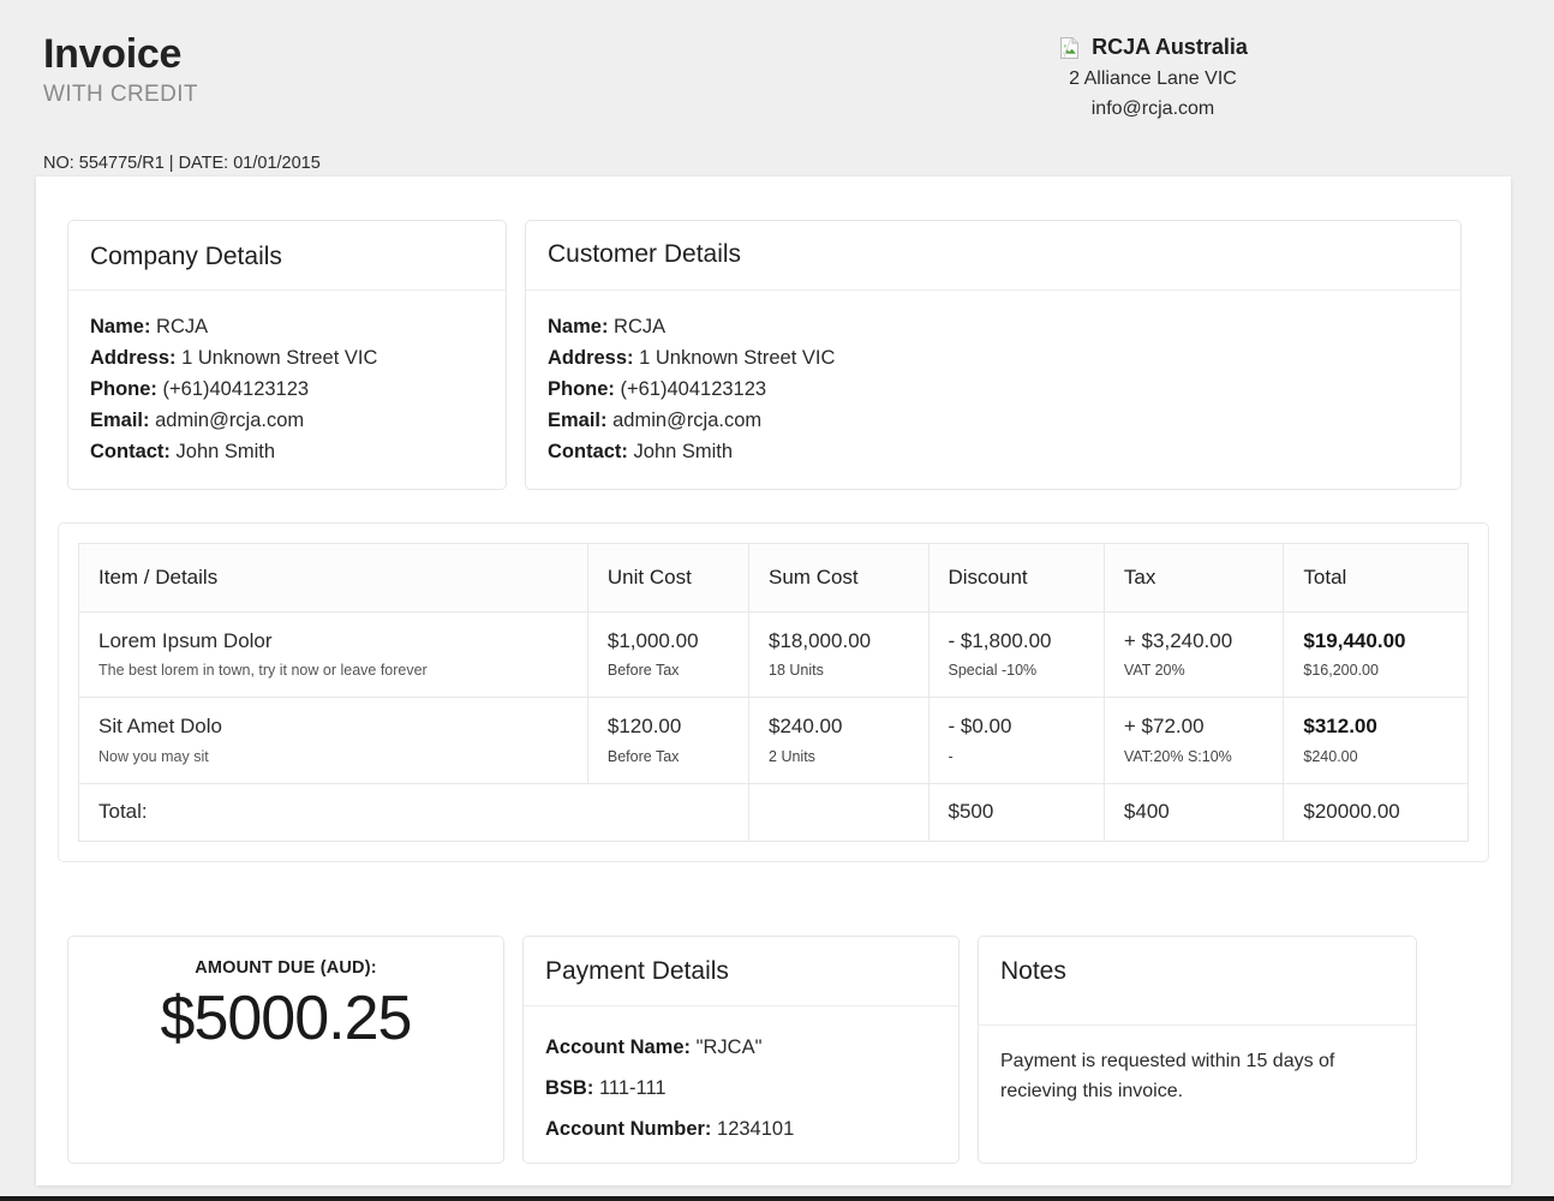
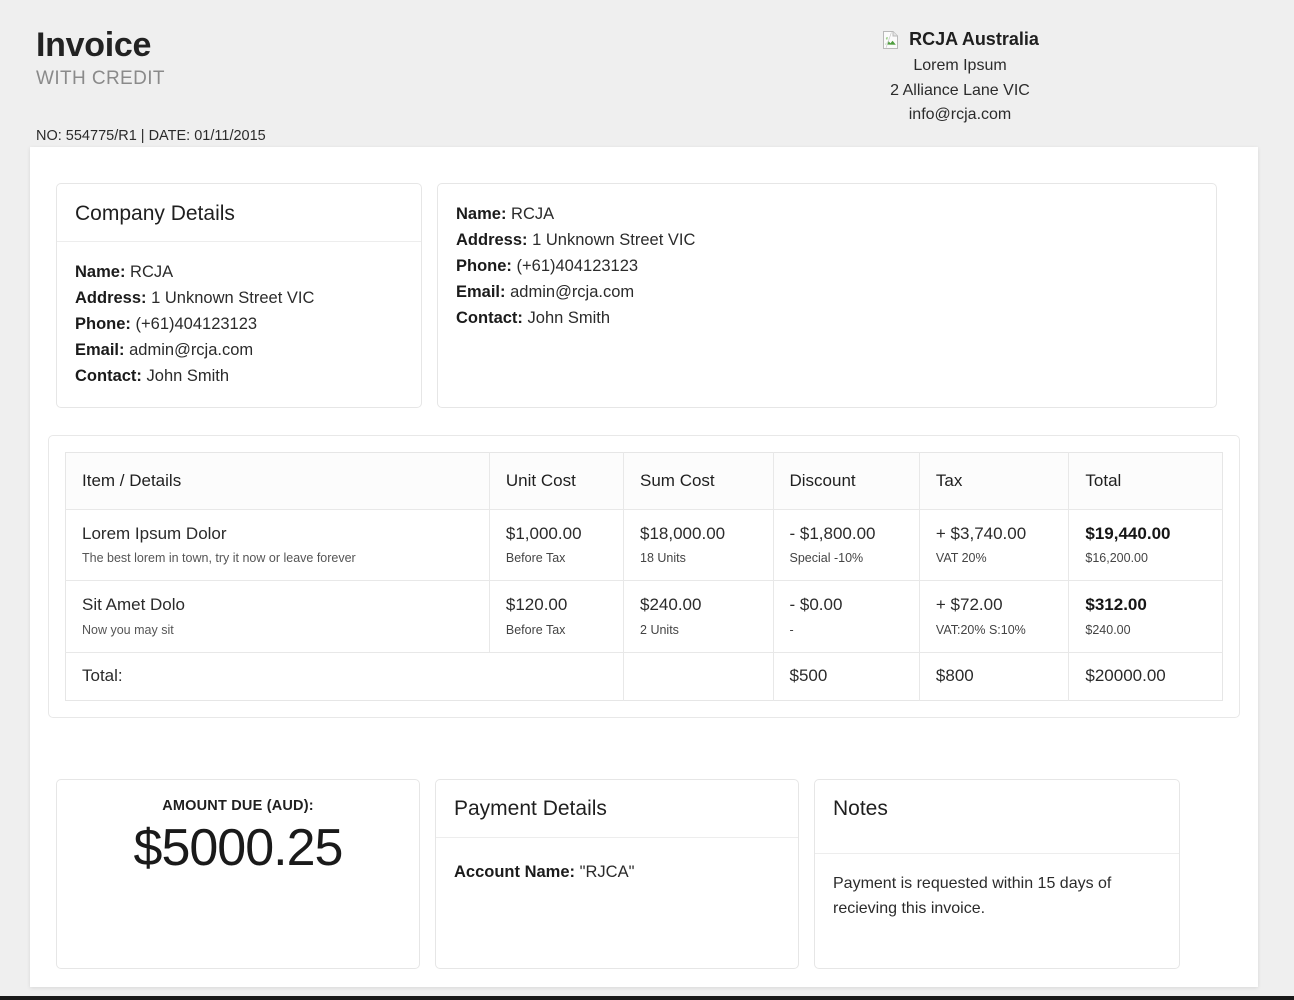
  Invoice
  WITH CREDIT
- NO: 554775/R1 | DATE: 01/01/2015
+ NO: 554775/R1 | DATE: 01/11/2015
  RCJA Australia
+ Lorem Ipsum
  2 Alliance Lane VIC
  info@rcja.com
  Company Details
  Name: RCJA
  Address: 1 Unknown Street VIC
  Phone: (+61)404123123
  Email: admin@rcja.com
  Contact: John Smith
- Customer Details
  Name: RCJA
  Address: 1 Unknown Street VIC
  Phone: (+61)404123123
  Email: admin@rcja.com
  Contact: John Smith
  Item / Details	Unit Cost	Sum Cost	Discount	Tax	Total
- Lorem Ipsum Dolor The best lorem in town, try it now or leave forever	$1,000.00 Before Tax	$18,000.00 18 Units	- $1,800.00 Special -10%	+ $3,240.00 VAT 20%	$19,440.00 $16,200.00
+ Lorem Ipsum Dolor The best lorem in town, try it now or leave forever	$1,000.00 Before Tax	$18,000.00 18 Units	- $1,800.00 Special -10%	+ $3,740.00 VAT 20%	$19,440.00 $16,200.00
  Sit Amet Dolo Now you may sit	$120.00 Before Tax	$240.00 2 Units	- $0.00 -	+ $72.00 VAT:20% S:10%	$312.00 $240.00
- Total:		$500	$400	$20000.00
+ Total:		$500	$800	$20000.00
  AMOUNT DUE (AUD):
  $5000.25
  Payment Details
  Account Name: "RJCA"
- BSB: 111-111
- Account Number: 1234101
  Notes
  Payment is requested within 15 days of recieving this invoice.
